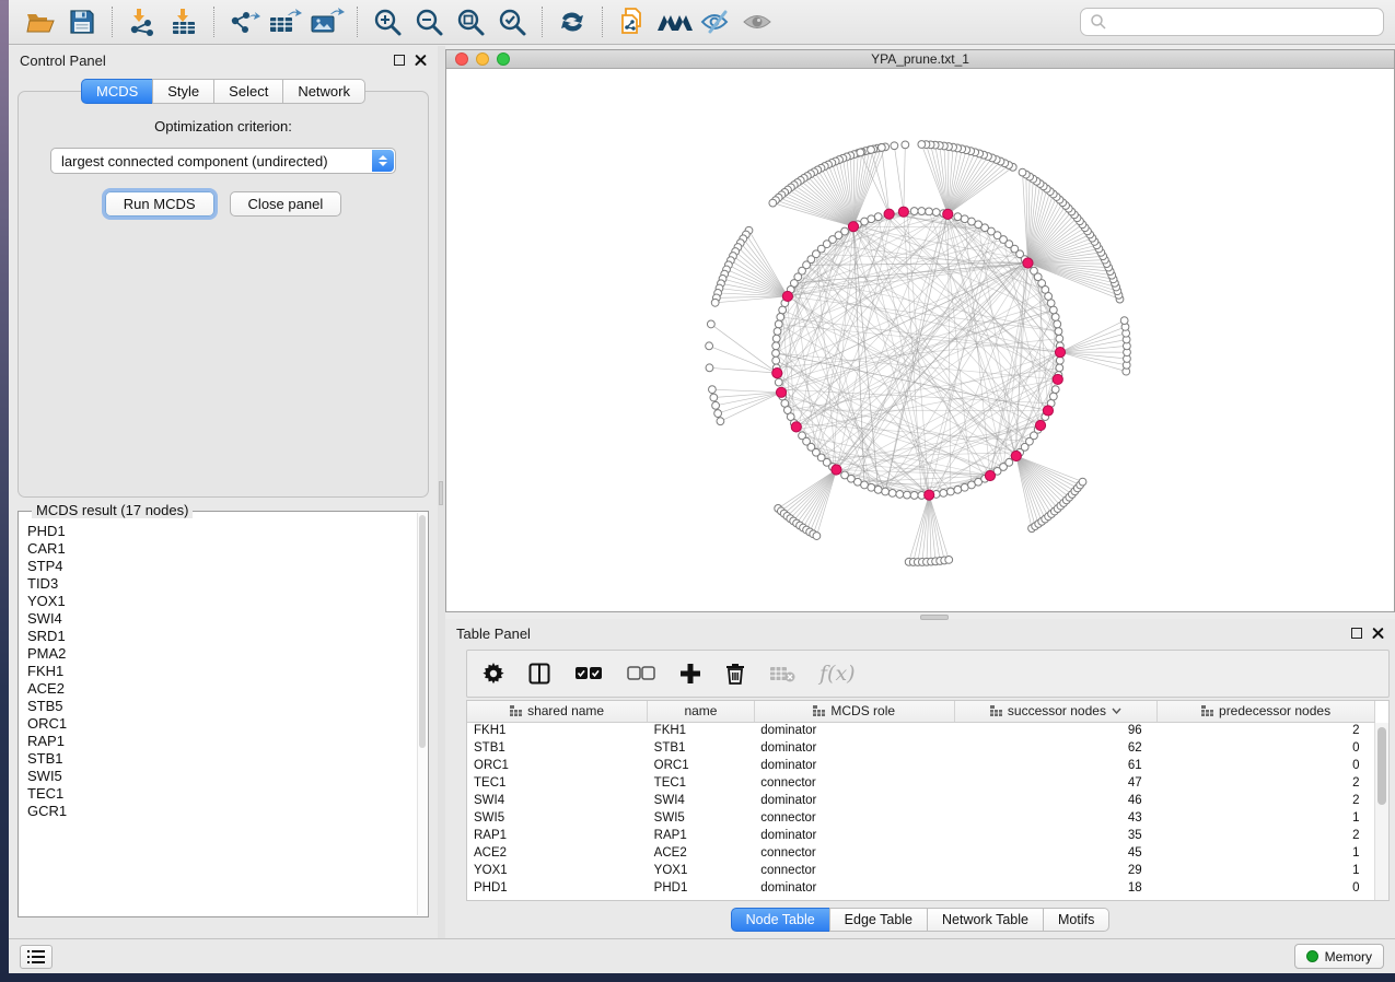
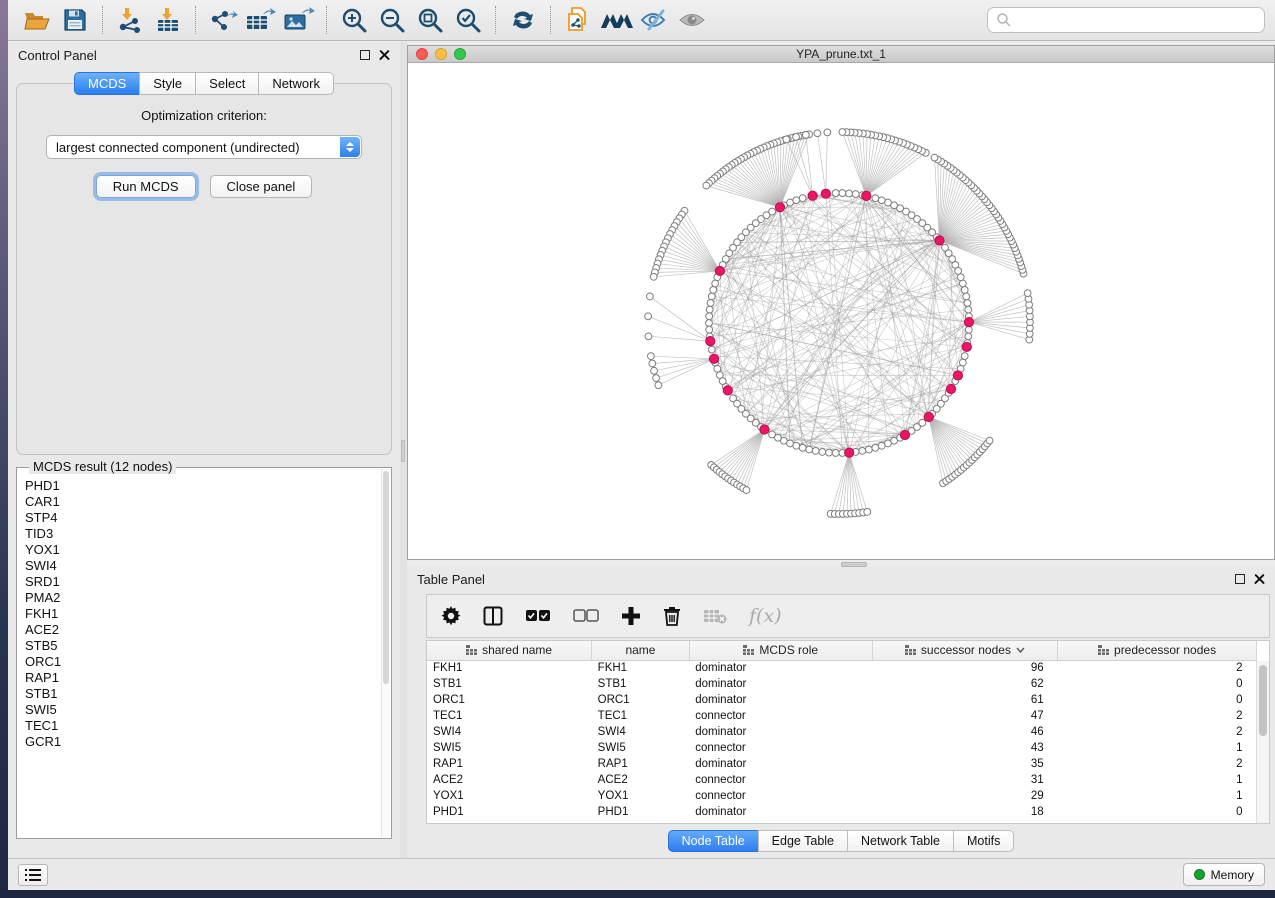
  Control Panel
  MCDS
  Style
  Select
  Network
  Optimization criterion:
  largest connected component (undirected)
  Run MCDS
  Close panel
- MCDS result (17 nodes)
+ MCDS result (12 nodes)
  PHD1
  CAR1
  STP4
  TID3
  YOX1
  SWI4
  SRD1
  PMA2
  FKH1
  ACE2
  STB5
  ORC1
  RAP1
  STB1
  SWI5
  TEC1
  GCR1
  YPA_prune.txt_1
  Table Panel
  f(x)
  shared name	name	MCDS role	successor nodes	predecessor nodes
  FKH1	FKH1	dominator	96	2
  STB1	STB1	dominator	62	0
  ORC1	ORC1	dominator	61	0
  TEC1	TEC1	connector	47	2
  SWI4	SWI4	dominator	46	2
  SWI5	SWI5	connector	43	1
  RAP1	RAP1	dominator	35	2
- ACE2	ACE2	connector	45	1
+ ACE2	ACE2	connector	31	1
  YOX1	YOX1	connector	29	1
  PHD1	PHD1	dominator	18	0
  Node Table
  Edge Table
  Network Table
  Motifs
  Memory
